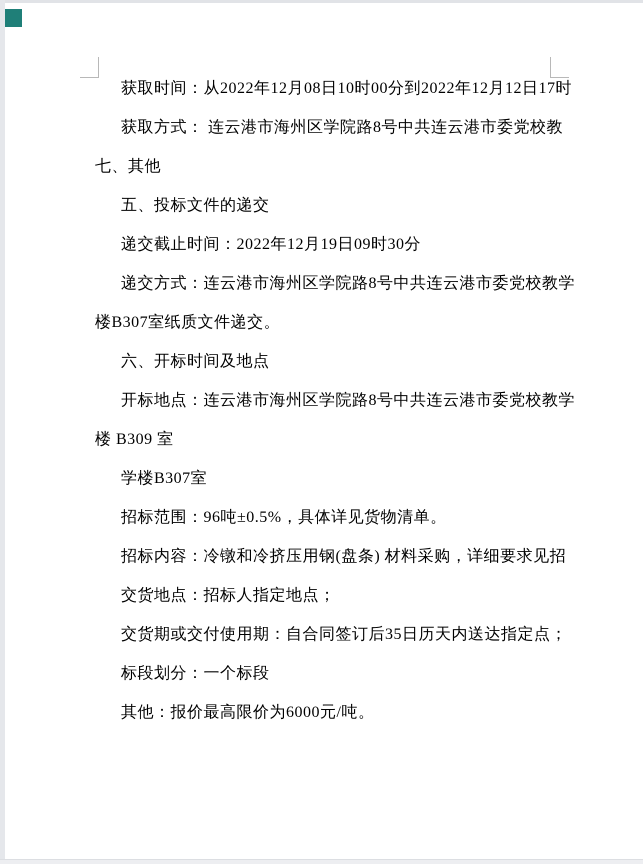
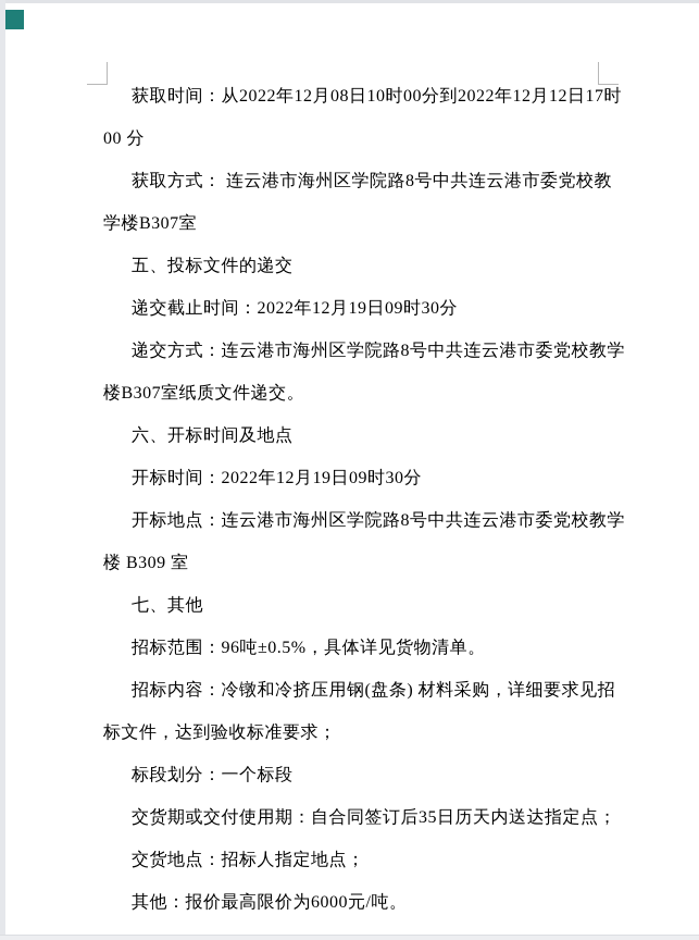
  获取时间：从2022年12月08日10时00分到2022年12月12日17时
+ 00 分
  获取方式： 连云港市海州区学院路8号中共连云港市委党校教
- 七、其他
+ 学楼B307室
  五、投标文件的递交
  递交截止时间：2022年12月19日09时30分
  递交方式：连云港市海州区学院路8号中共连云港市委党校教学
  楼B307室纸质文件递交。
  六、开标时间及地点
+ 开标时间：2022年12月19日09时30分
  开标地点：连云港市海州区学院路8号中共连云港市委党校教学
  楼 B309 室
- 学楼B307室
+ 七、其他
  招标范围：96吨±0.5%，具体详见货物清单。
  招标内容：冷镦和冷挤压用钢(盘条) 材料采购，详细要求见招
+ 标文件，达到验收标准要求；
- 交货地点：招标人指定地点；
+ 标段划分：一个标段
  交货期或交付使用期：自合同签订后35日历天内送达指定点；
- 标段划分：一个标段
+ 交货地点：招标人指定地点；
  其他：报价最高限价为6000元/吨。
